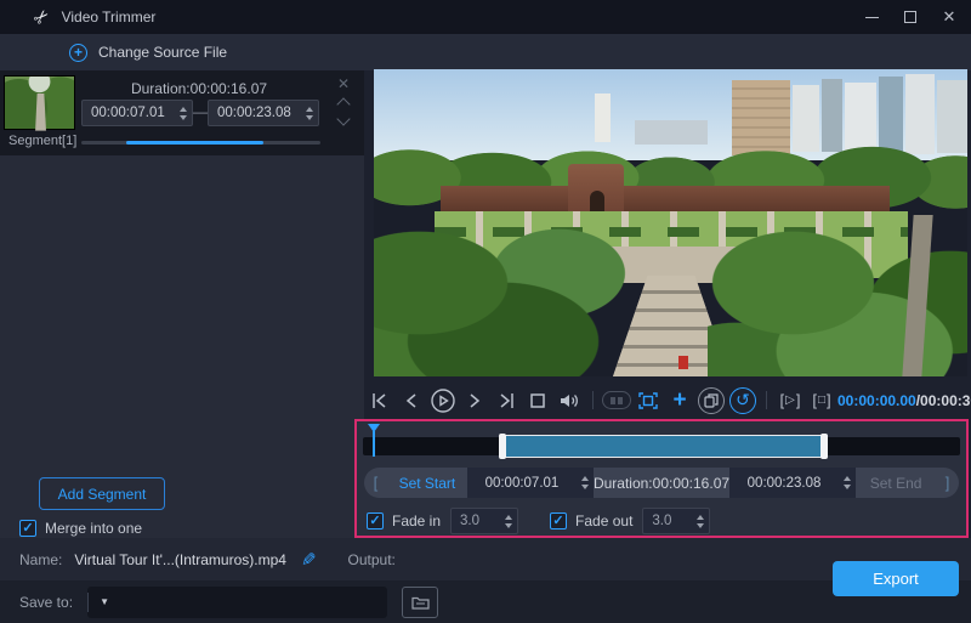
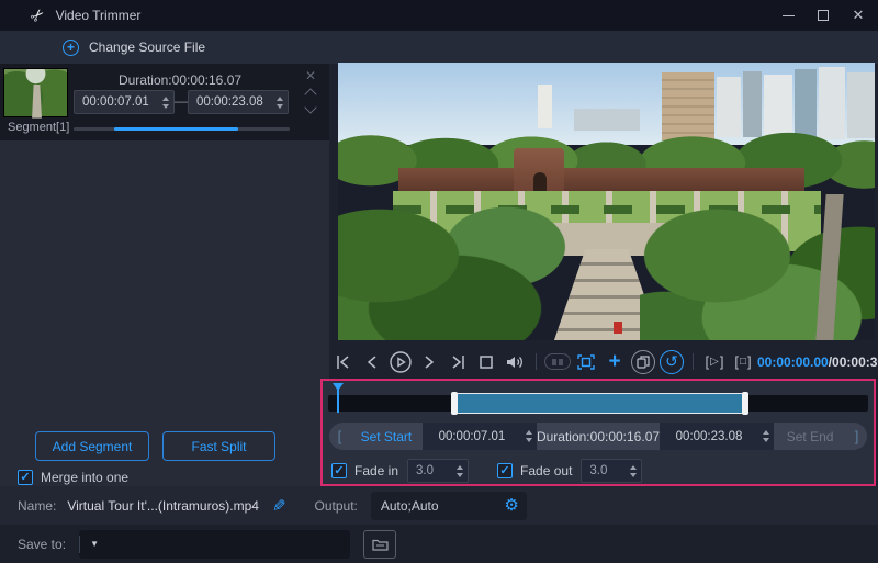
  Video Trimmer
  ✕
  +
  Change Source File
  Segment[1]
  Duration:00:00:16.07
  00:00:07.01
  —
  00:00:23.08
  ✕
  Add Segment
+ Fast Split
  ✓
  Merge into one
  +
  ↺
  [
  ▷
  ]
  [
  □
  ]
  00:00:00.00/00:00:3
  [
  Set Start
  00:00:07.01
  Duration:00:00:16.07
  00:00:23.08
  Set End
  ]
  ✓
  Fade in
  3.0
  ✓
  Fade out
  3.0
  Name:
  Virtual Tour It'...(Intramuros).mp4
  Output:
+ Auto;Auto
+ ⚙
  Save to:
  ▼
- Export
